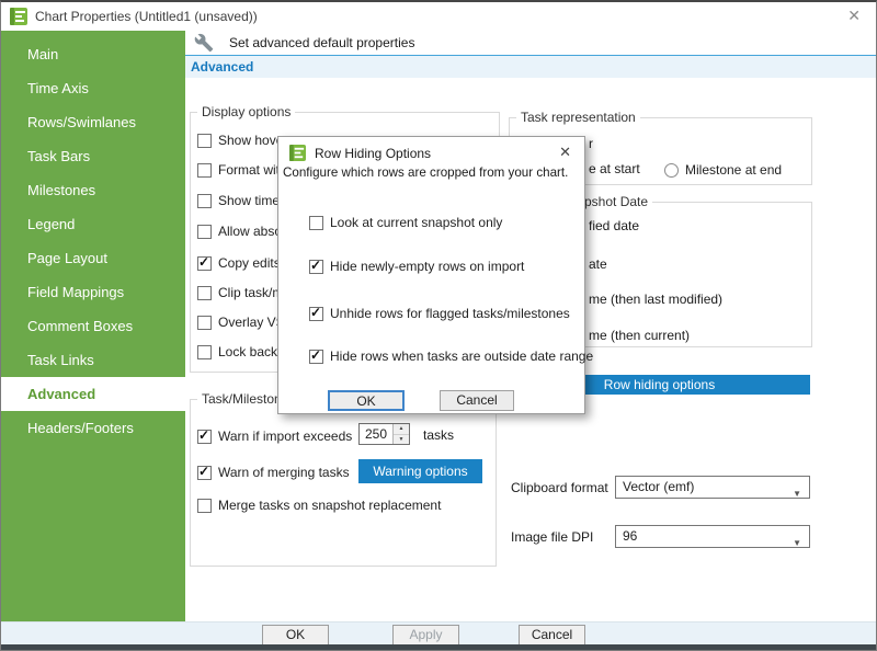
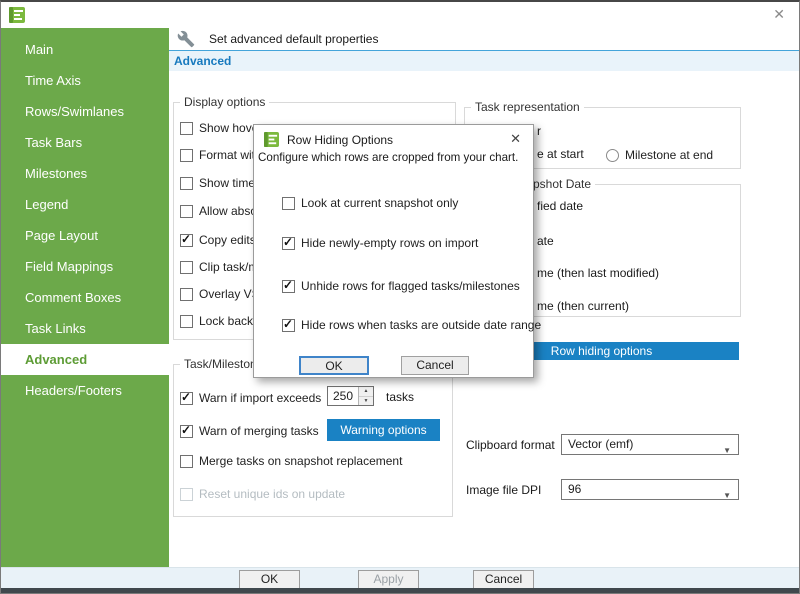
- Chart Properties (Untitled1 (unsaved))
  ✕
  Main
  Time Axis
  Rows/Swimlanes
  Task Bars
  Milestones
  Legend
  Page Layout
  Field Mappings
  Comment Boxes
  Task Links
  Advanced
  Headers/Footers
  Set advanced default properties
  Advanced
  Display options
  Show hov
  Format wi
  Show time
  Allow abs
  Copy edit
  Clip task/
  Overlay V
  Lock back
  Task representation
  r
  e at start
  Milestone at end
  pshot Date
  fied date
  ate
  me (then last modified)
  me (then current)
  Row hiding options
  Task/Milesto
  Warn if import exceeds
  250
  tasks
  Warn of merging tasks
  Warning options
  Merge tasks on snapshot replacement
+ Reset unique ids on update
  Clipboard format
  Vector (emf)
  ▼
  Image file DPI
  96
  ▼
  OK
  Apply
  Cancel
  Row Hiding Options
  ✕
  Configure which rows are cropped from your chart.
  Look at current snapshot only
  Hide newly-empty rows on import
  Unhide rows for flagged tasks/milestones
  Hide rows when tasks are outside date range
  OK
  Cancel
